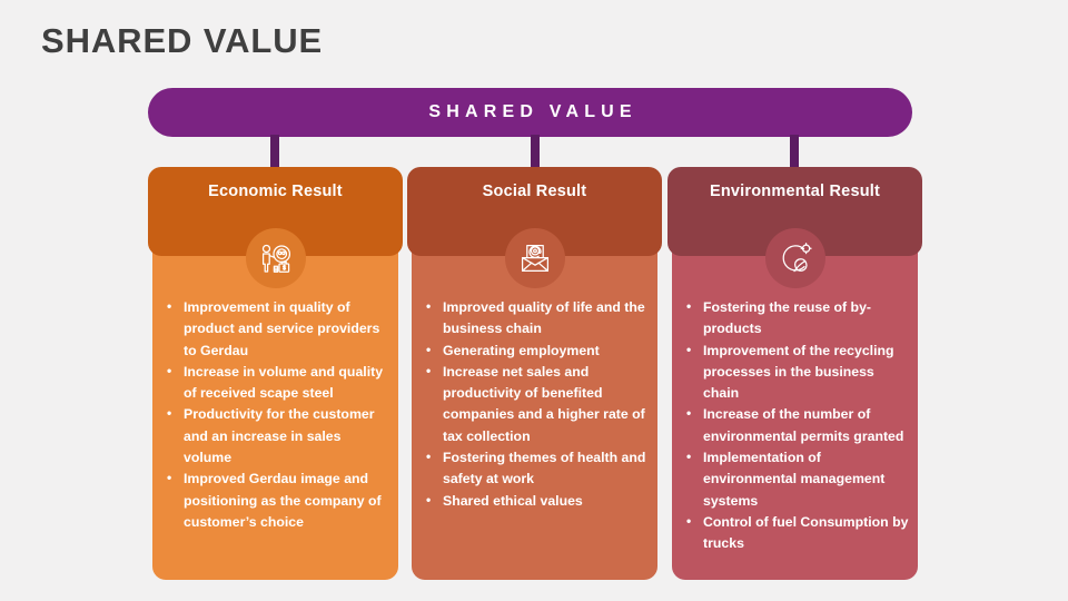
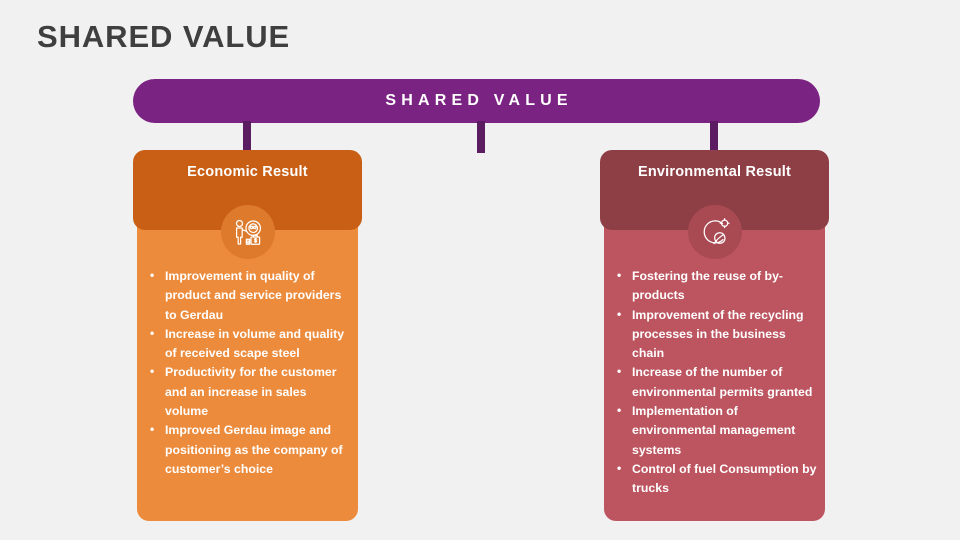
  SHARED VALUE
  SHARED VALUE
  Economic Result
  Improvement in quality of product and service providers to Gerdau
  Increase in volume and quality of received scape steel
  Productivity for the customer and an increase in sales volume
  Improved Gerdau image and positioning as the company of customer’s choice
- Social Result
- Improved quality of life and the business chain
- Generating employment
- Increase net sales and productivity of benefited companies and a higher rate of tax collection
- Fostering themes of health and safety at work
- Shared ethical values
  Environmental Result
  Fostering the reuse of by-products
  Improvement of the recycling processes in the business chain
  Increase of the number of environmental permits granted
  Implementation of environmental management systems
  Control of fuel Consumption by trucks
